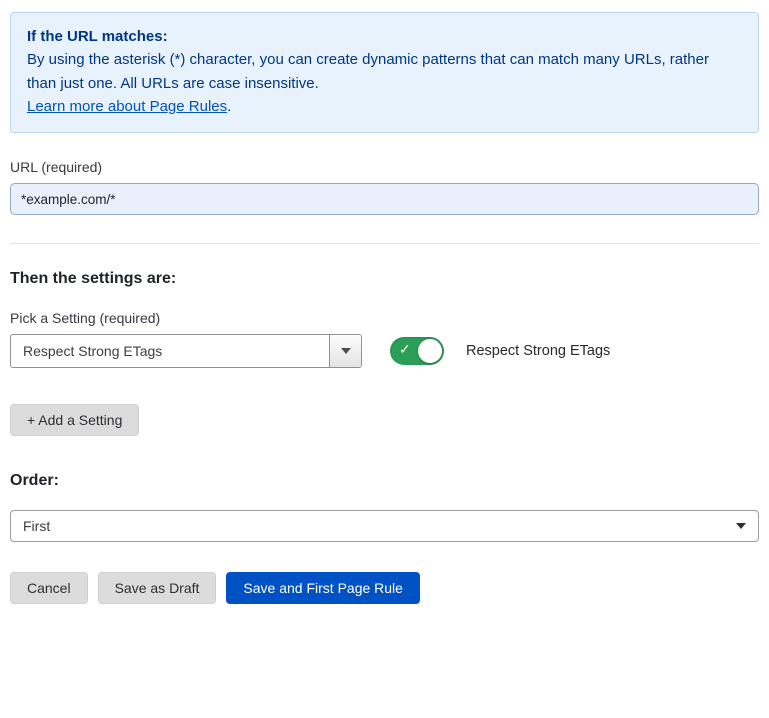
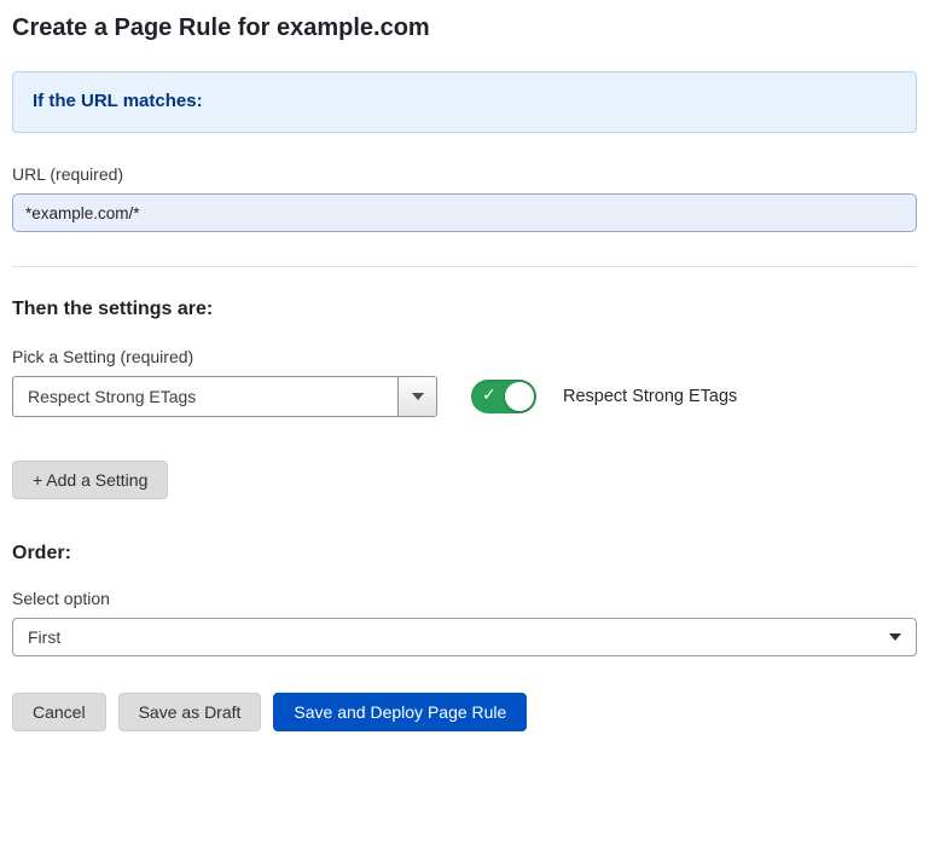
+ Create a Page Rule for example.com
  If the URL matches:
- By using the asterisk (*) character, you can create dynamic patterns that can match many URLs, rather than just one. All URLs are case insensitive.
- Learn more about Page Rules.
  URL (required)
  *example.com/*
  Then the settings are:
  Pick a Setting (required)
  Respect Strong ETags
  ✓
  Respect Strong ETags
  + Add a Setting
  Order:
+ Select option
  First
  Cancel
  Save as Draft
- Save and First Page Rule
+ Save and Deploy Page Rule
